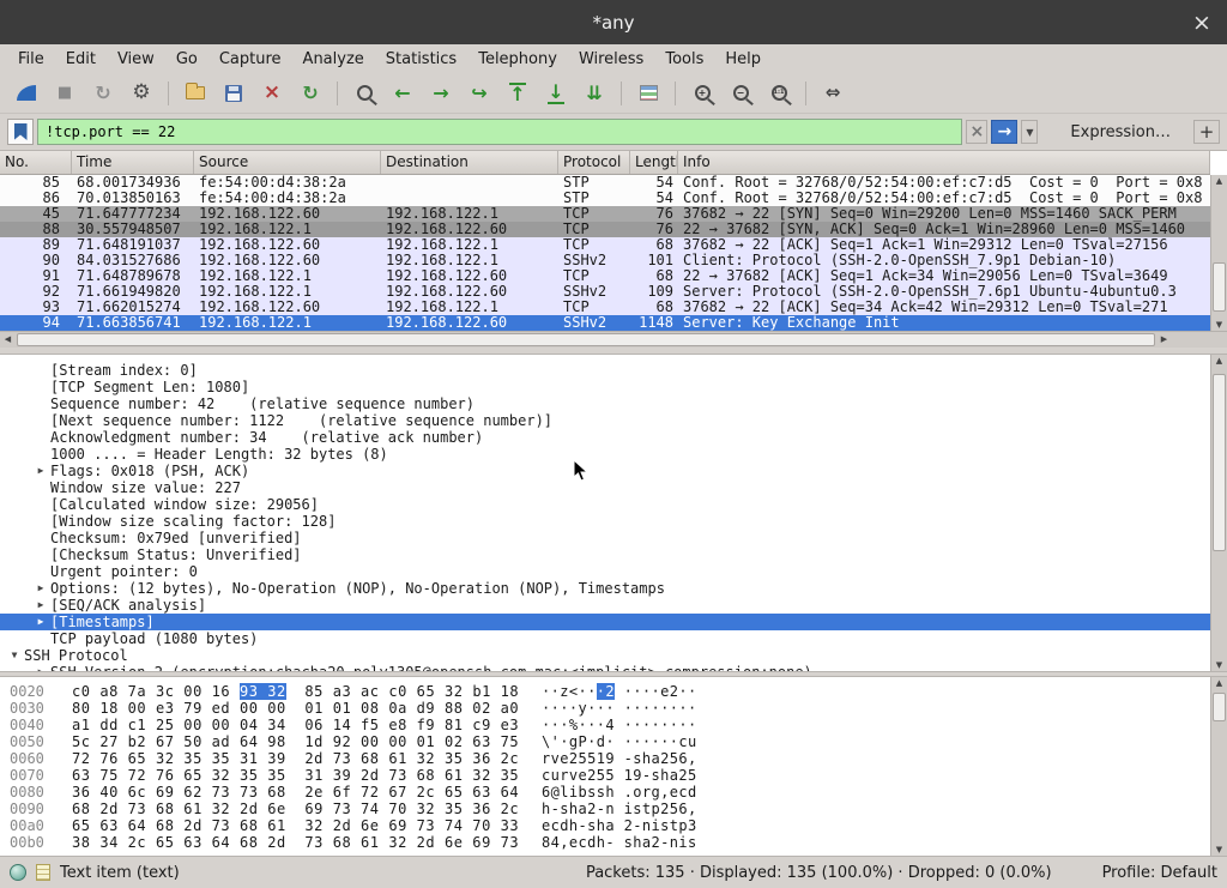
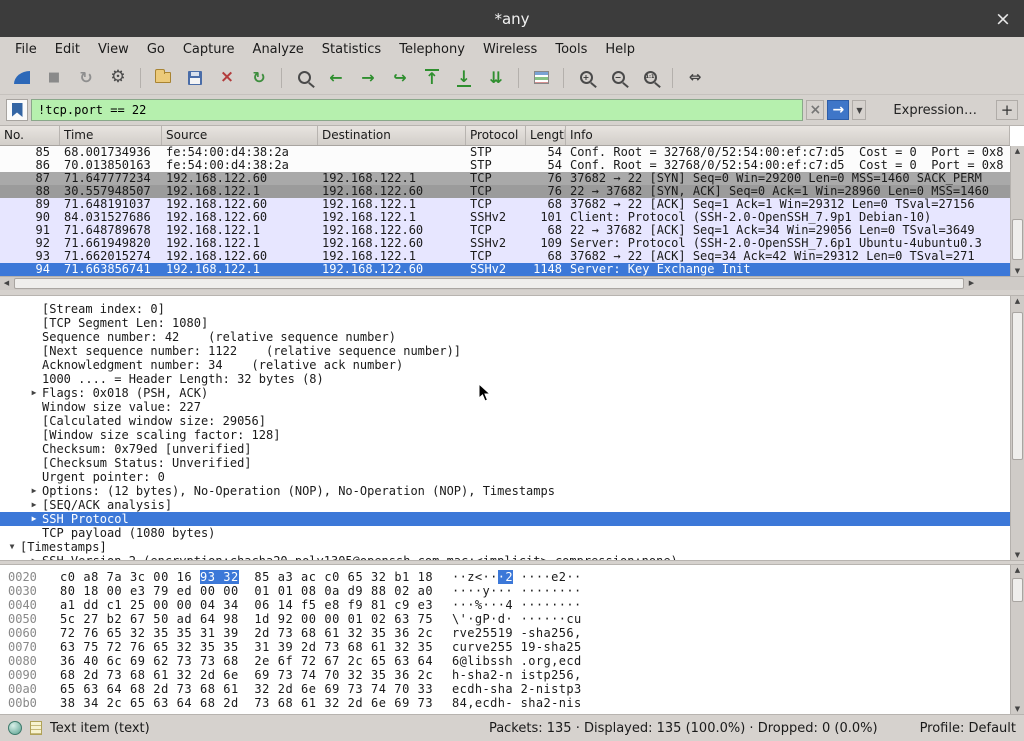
  *any
  ×
  File
  Edit
  View
  Go
  Capture
  Analyze
  Statistics
  Telephony
  Wireless
  Tools
  Help
  ■
  ↻
  ⚙
  ×
  ↻
  ←
  →
  ↪
  ↑
  ↓
  ⇊
  +
  −
  ⇔
  !tcp.port == 22
  ×
  →
  ▼
  Expression…
  +
  No.
  Time
  Source
  Destination
  Protocol
  Lengt
  Info
  85
  68.001734936
  fe:54:00:d4:38:2a
  STP
  54
  Conf. Root = 32768/0/52:54:00:ef:c7:d5 Cost = 0 Port = 0x8
  86
  70.013850163
  fe:54:00:d4:38:2a
  STP
  54
  Conf. Root = 32768/0/52:54:00:ef:c7:d5 Cost = 0 Port = 0x8
- 45
+ 87
  71.647777234
  192.168.122.60
  192.168.122.1
  TCP
  76
  37682 → 22 [SYN] Seq=0 Win=29200 Len=0 MSS=1460 SACK_PERM
  88
  30.557948507
  192.168.122.1
  192.168.122.60
  TCP
  76
  22 → 37682 [SYN, ACK] Seq=0 Ack=1 Win=28960 Len=0 MSS=1460
  89
  71.648191037
  192.168.122.60
  192.168.122.1
  TCP
  68
  37682 → 22 [ACK] Seq=1 Ack=1 Win=29312 Len=0 TSval=27156
  90
  84.031527686
  192.168.122.60
  192.168.122.1
  SSHv2
  101
  Client: Protocol (SSH-2.0-OpenSSH_7.9p1 Debian-10)
  91
  71.648789678
  192.168.122.1
  192.168.122.60
  TCP
  68
  22 → 37682 [ACK] Seq=1 Ack=34 Win=29056 Len=0 TSval=3649
  92
  71.661949820
  192.168.122.1
  192.168.122.60
  SSHv2
  109
  Server: Protocol (SSH-2.0-OpenSSH_7.6p1 Ubuntu-4ubuntu0.3
  93
  71.662015274
  192.168.122.60
  192.168.122.1
  TCP
  68
  37682 → 22 [ACK] Seq=34 Ack=42 Win=29312 Len=0 TSval=271
  94
  71.663856741
  192.168.122.1
  192.168.122.60
  SSHv2
  1148
  Server: Key Exchange Init
  ▲
  ▼
  ◀
  ▶
  [Stream index: 0]
  [TCP Segment Len: 1080]
  Sequence number: 42 (relative sequence number)
  [Next sequence number: 1122 (relative sequence number)]
  Acknowledgment number: 34 (relative ack number)
  1000 .... = Header Length: 32 bytes (8)
  ▶
  Flags: 0x018 (PSH, ACK)
  Window size value: 227
  [Calculated window size: 29056]
  [Window size scaling factor: 128]
  Checksum: 0x79ed [unverified]
  [Checksum Status: Unverified]
  Urgent pointer: 0
  ▶
  Options: (12 bytes), No-Operation (NOP), No-Operation (NOP), Timestamps
  ▶
  [SEQ/ACK analysis]
  ▶
- [Timestamps]
+ SSH Protocol
  TCP payload (1080 bytes)
  ▼
- SSH Protocol
+ [Timestamps]
  ▲
  ▼
  0020
  c0 a8 7a 3c 00 16 93 32 85 a3 ac c0 65 32 b1 18
  ··z<···2 ····e2··
  0030
  80 18 00 e3 79 ed 00 00 01 01 08 0a d9 88 02 a0
  ····y··· ········
  0040
  a1 dd c1 25 00 00 04 34 06 14 f5 e8 f9 81 c9 e3
  ···%···4 ········
  0050
  5c 27 b2 67 50 ad 64 98 1d 92 00 00 01 02 63 75
  \'·gP·d· ······cu
  0060
  72 76 65 32 35 35 31 39 2d 73 68 61 32 35 36 2c
  rve25519 -sha256,
  0070
  63 75 72 76 65 32 35 35 31 39 2d 73 68 61 32 35
  curve255 19-sha25
  0080
  36 40 6c 69 62 73 73 68 2e 6f 72 67 2c 65 63 64
  6@libssh .org,ecd
  0090
  68 2d 73 68 61 32 2d 6e 69 73 74 70 32 35 36 2c
  h-sha2-n istp256,
  00a0
  65 63 64 68 2d 73 68 61 32 2d 6e 69 73 74 70 33
  ecdh-sha 2-nistp3
  00b0
  38 34 2c 65 63 64 68 2d 73 68 61 32 2d 6e 69 73
  84,ecdh- sha2-nis
  ▲
  ▼
  Text item (text)
  Packets: 135 · Displayed: 135 (100.0%) · Dropped: 0 (0.0%)
  Profile: Default
